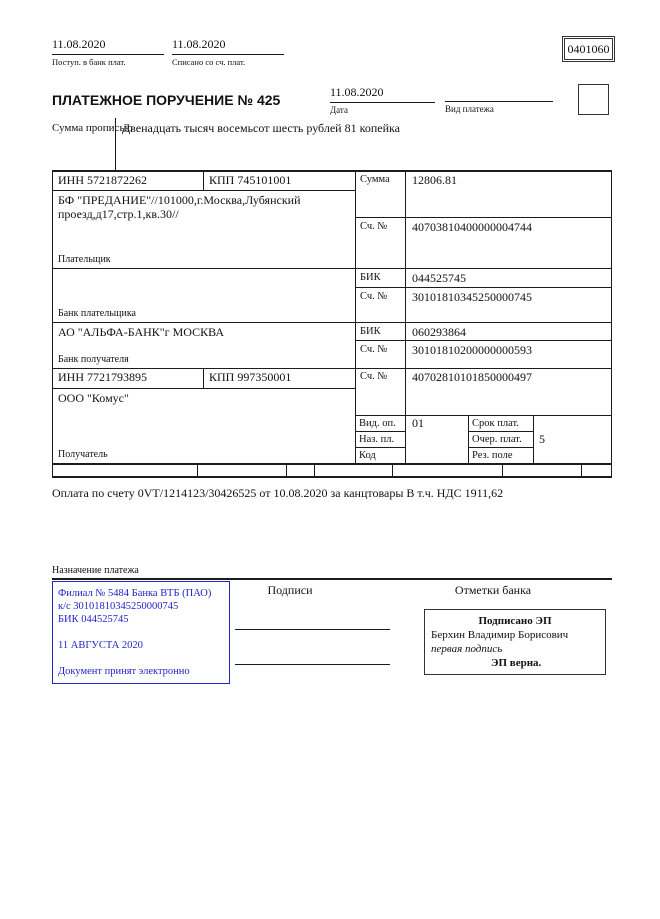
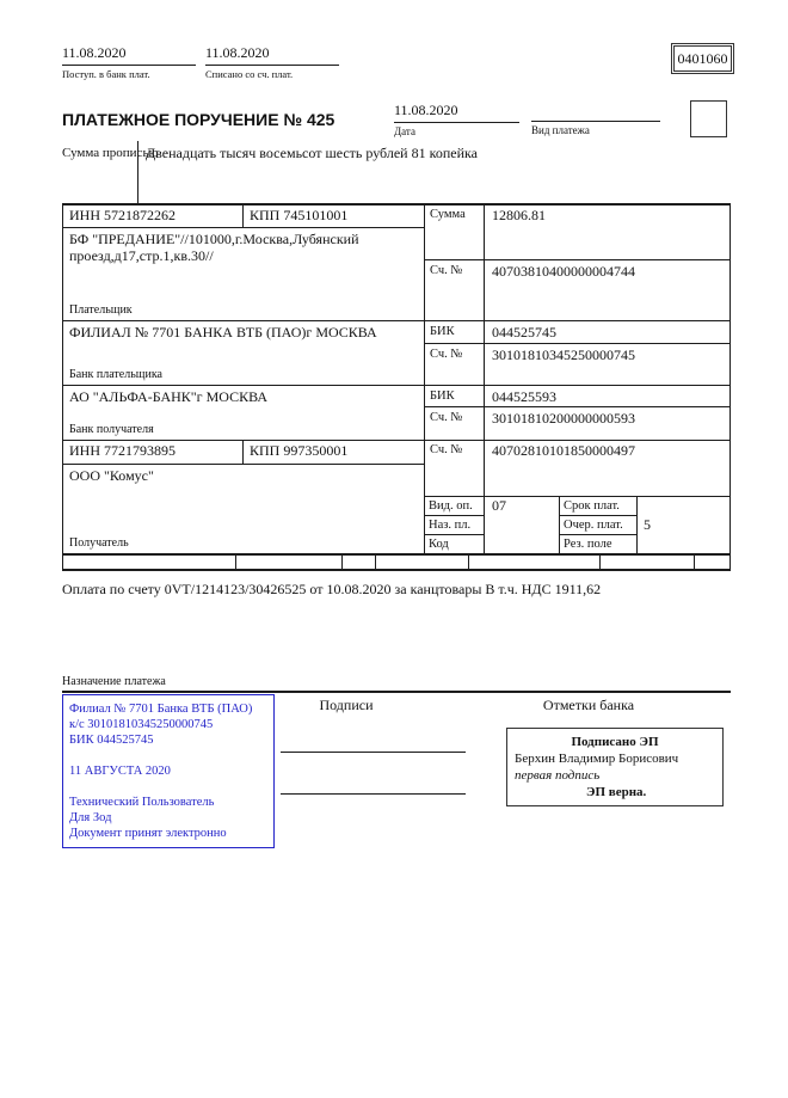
  11.08.2020
  Поступ. в банк плат.
  11.08.2020
  Списано со сч. плат.
  0401060
  ПЛАТЕЖНОЕ ПОРУЧЕНИЕ № 425
  11.08.2020
  Дата
  Вид платежа
  Сумма пропис
  Двенадцать тысяч восемьсот шесть рублей 81 копейка
  ИНН 5721872262
  КПП 745101001
  Сумма
  12806.81
  БФ "ПРЕДАНИЕ"//101000,г.Москва,Лубянский проезд,д17,стр.1,кв.30//
  Сч. №
  40703810400000004744
  Плательщик
+ ФИЛИАЛ № 7701 БАНКА ВТБ (ПАО)г МОСКВА
  БИК
  044525745
  Сч. №
  30101810345250000745
  Банк плательщика
  АО "АЛЬФА-БАНК"г МОСКВА
  БИК
- 060293864
+ 044525593
  Сч. №
  30101810200000000593
  Банк получателя
  ИНН 7721793895
  КПП 997350001
  Сч. №
  40702810101850000497
  ООО "Комус"
  Получатель
  Вид. оп.
- 01
+ 07
  Срок плат.
  Наз. пл.
  Очер. плат.
  5
  Код
  Рез. поле
  Оплата по счету 0VT/1214123/30426525 от 10.08.2020 за канцтовары В т.ч. НДС 1911,62
  Назначение платежа
- Филиал № 5484 Банка ВТБ (ПАО)
+ Филиал № 7701 Банка ВТБ (ПАО)
  к/с 30101810345250000745
  БИК 044525745
  11 АВГУСТА 2020
+ Технический Пользователь Для Зод
  Документ принят электронно
  Подписи
  Отметки банка
  Подписано ЭП
  Берхин Владимир Борисович
  первая подпись
  ЭП верна.
